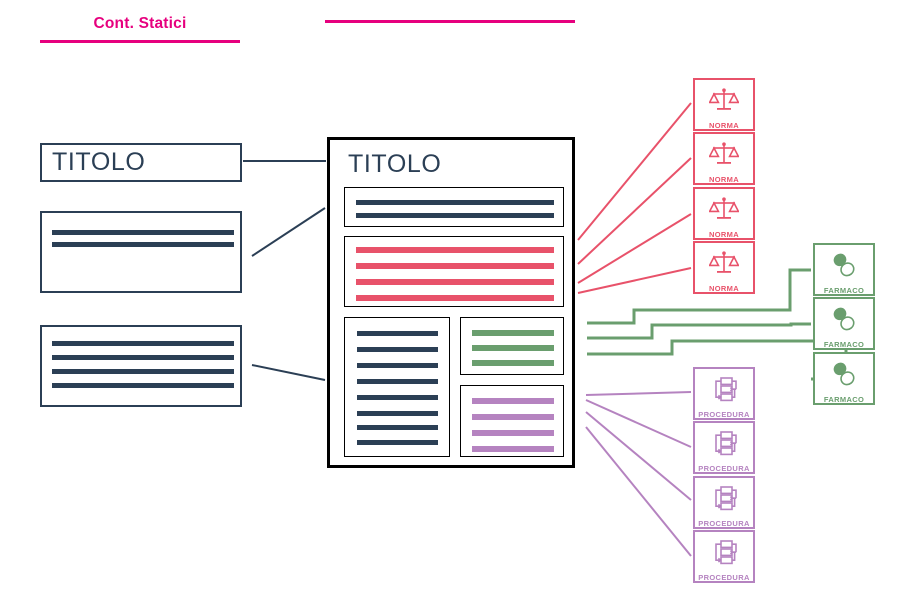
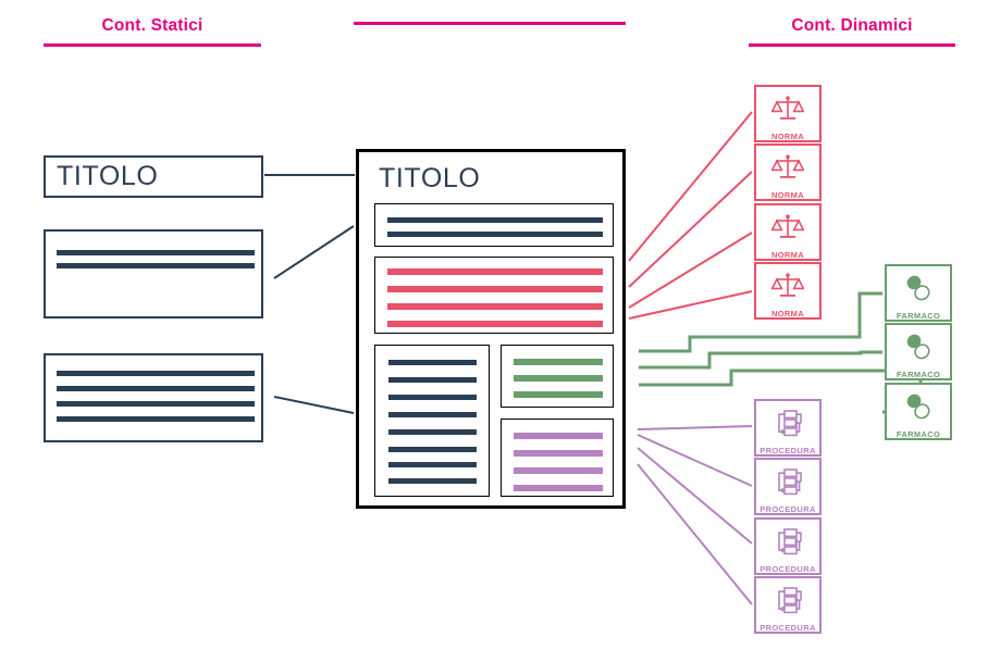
  Cont. Statici
+ Cont. Dinamici
  TITOLO
  TITOLO
  NORMA
  NORMA
  NORMA
  NORMA
  FARMACO
  FARMACO
  FARMACO
  PROCEDURA
  PROCEDURA
  PROCEDURA
  PROCEDURA
